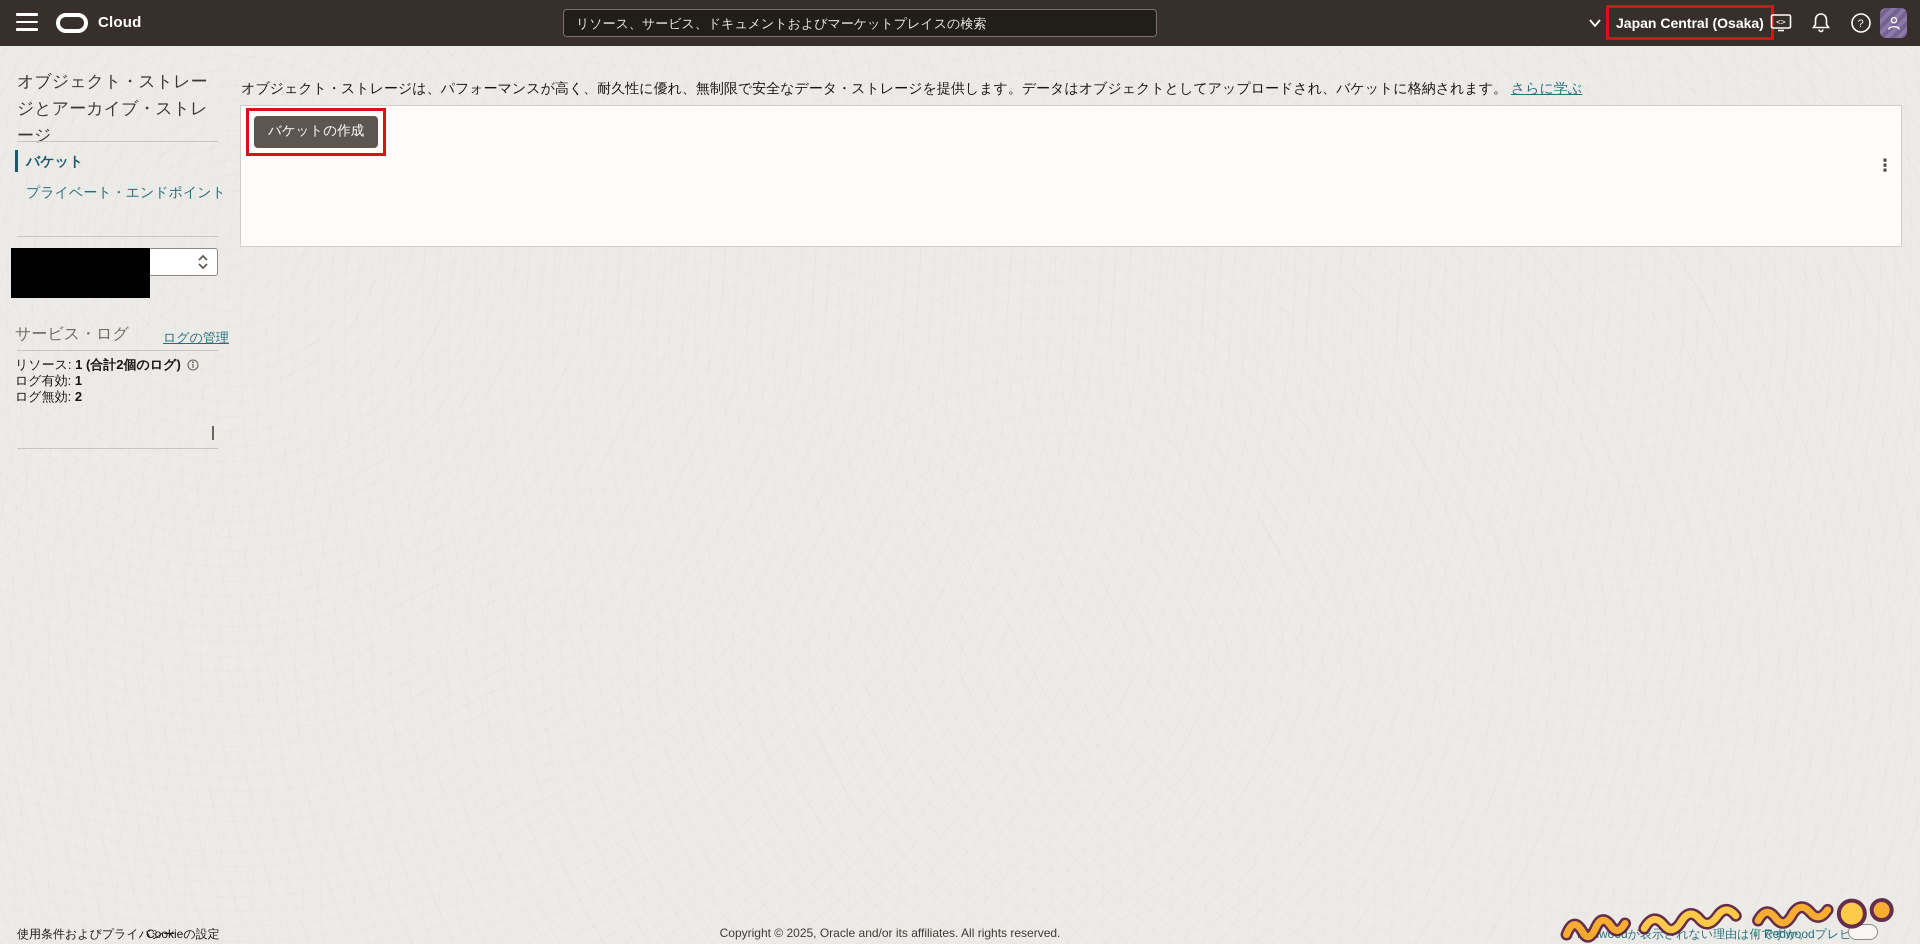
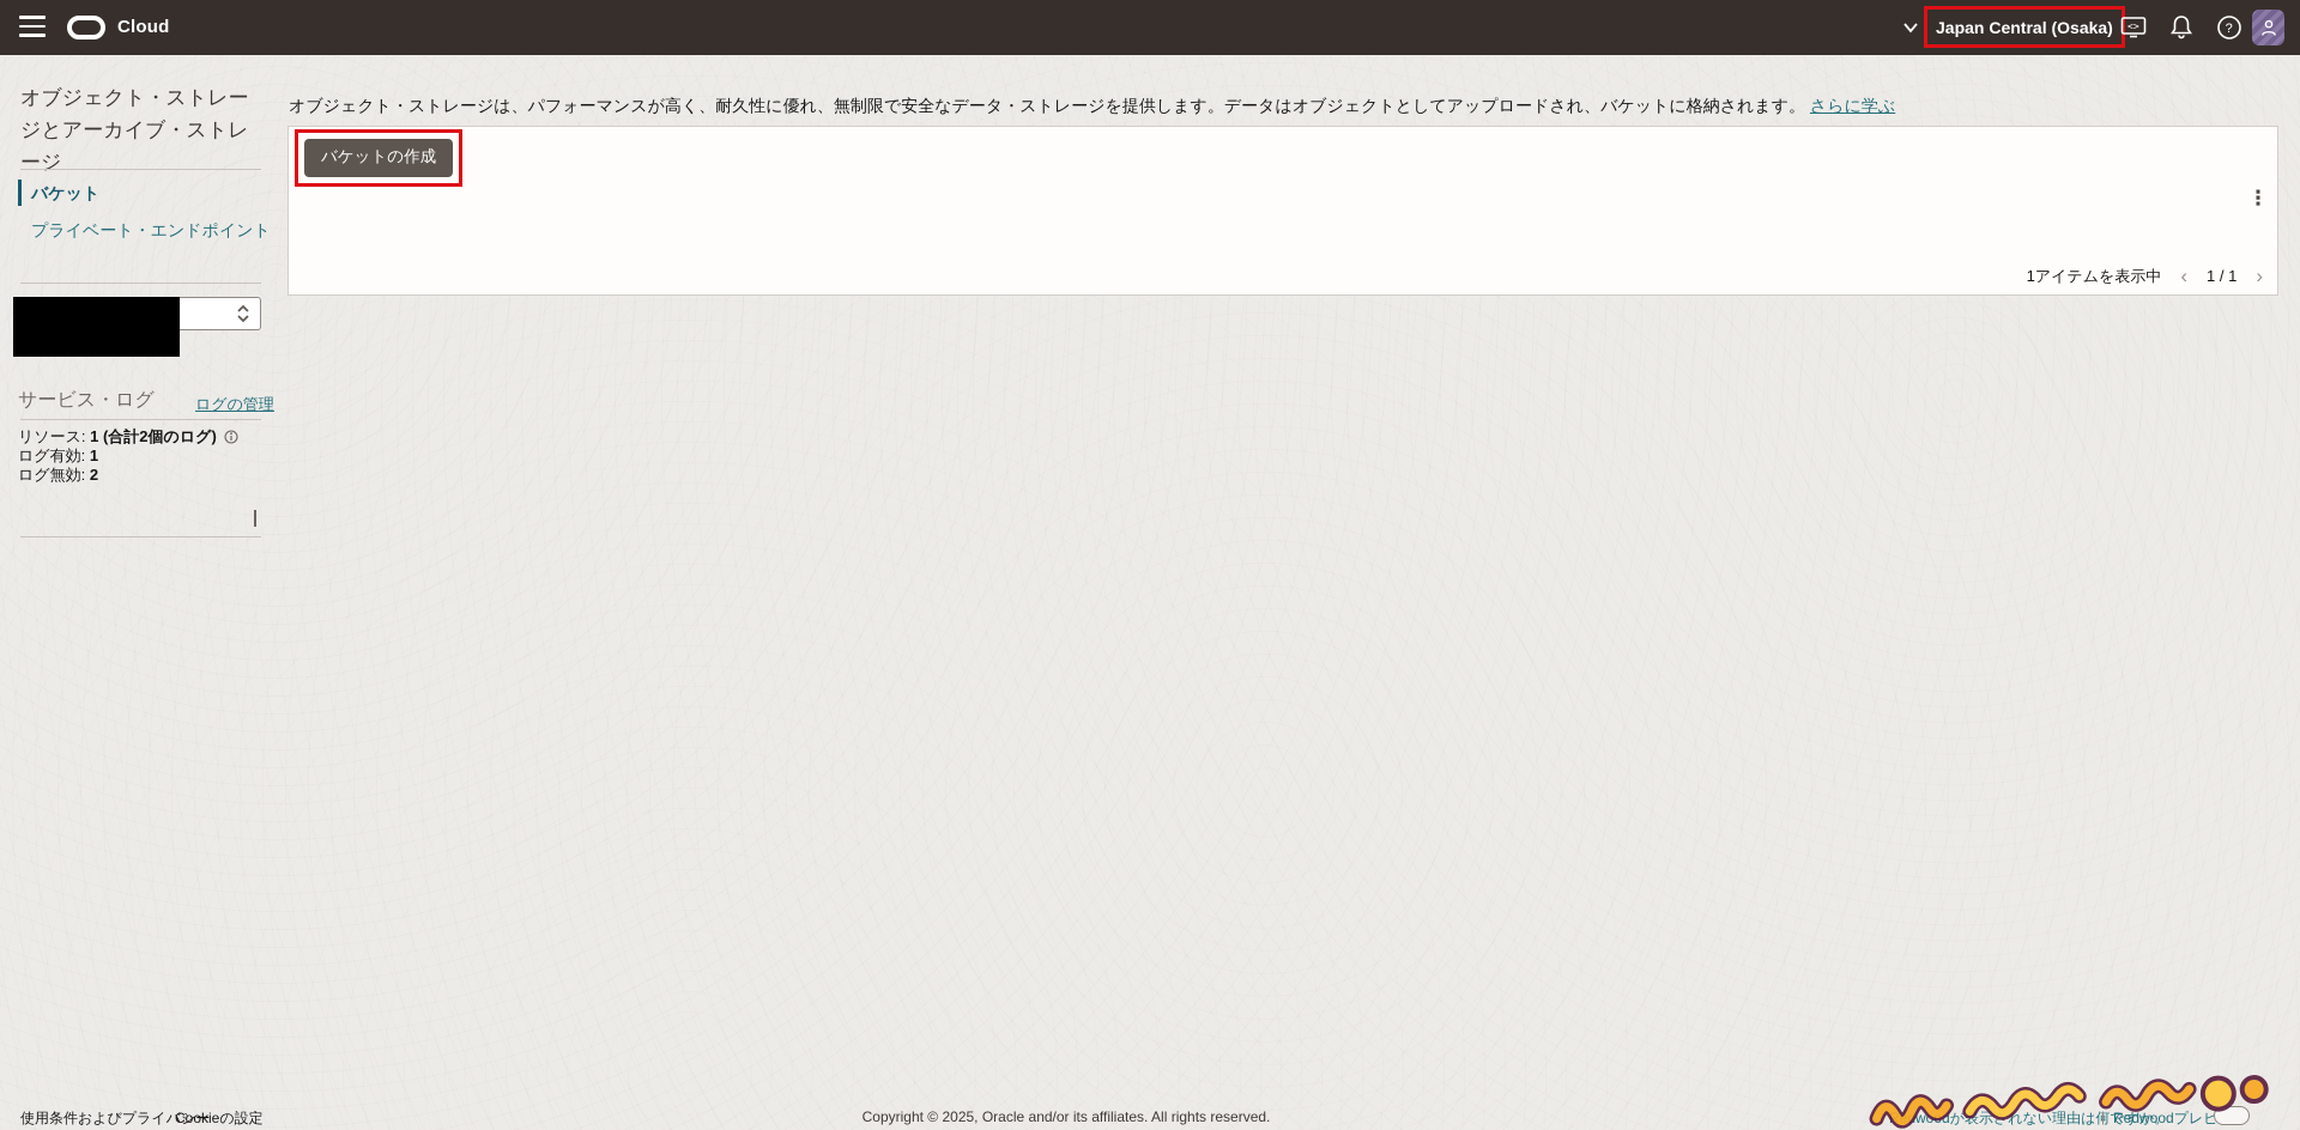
  Cloud
- リソース、サービス、ドキュメントおよびマーケットプレイスの検索
  Japan Central (Osaka)
  <>
  ?
  オブジェクト・ストレージとアーカイブ・ストレージ
  バケット
  プライベート・エンドポイント
  サービス・ログ
  ログの管理
  リソース: 1 (合計2個のログ)
  ログ有効: 1
  ログ無効: 2
  オブジェクト・ストレージは、パフォーマンスが高く、耐久性に優れ、無制限で安全なデータ・ストレージを提供します。データはオブジェクトとしてアップロードされ、バケットに格納されます。 さらに学ぶ
  バケットの作成
  ⋮
+ 1アイテムを表示中
+ ‹
+ 1 / 1
+ ›
  使用条件およびプライバシー
  Cookieの設定
  Copyright © 2025, Oracle and/or its affiliates. All rights reserved.
  |
  Redwoodプレビ
